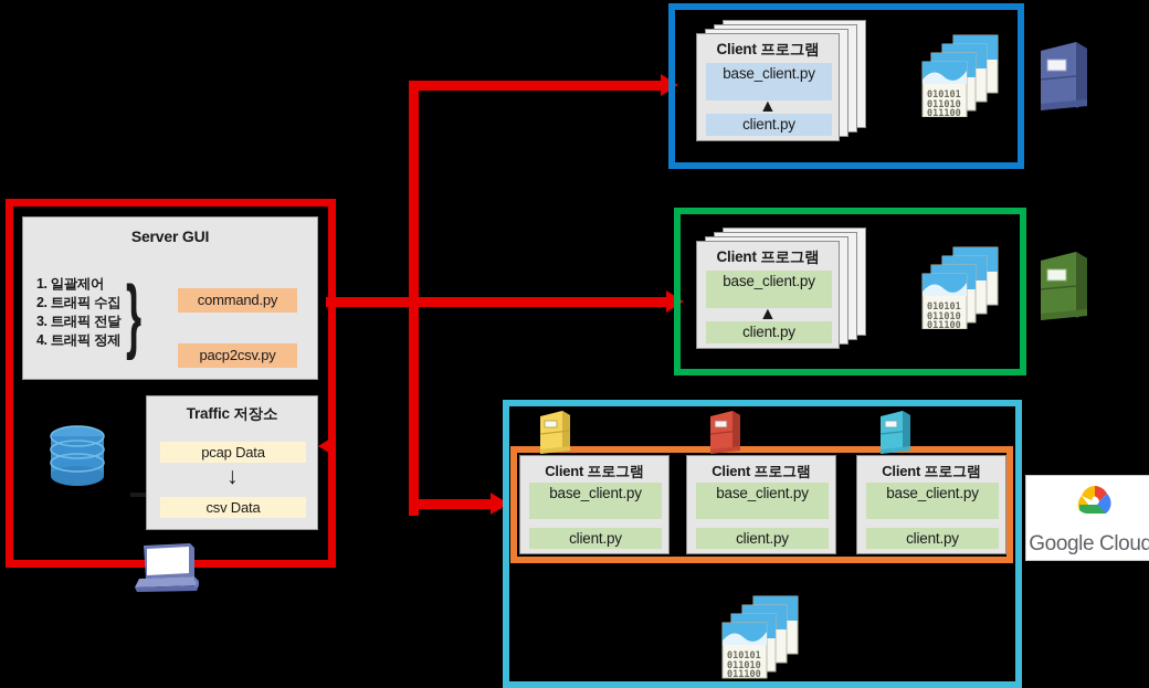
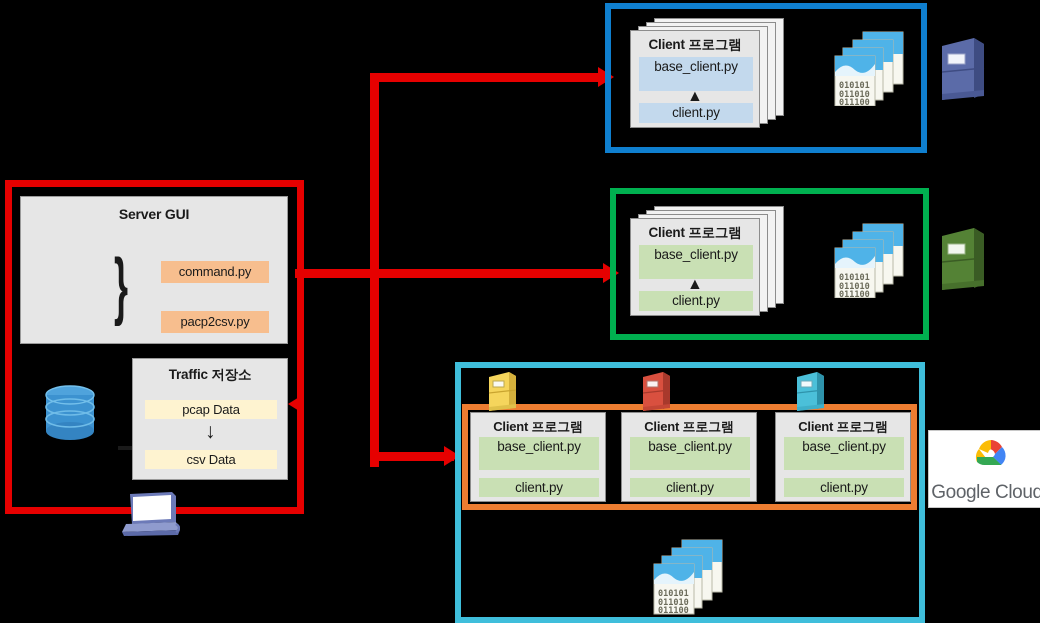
  Server GUI
- 1. 일괄제어
- 2. 트래픽 수집
- 3. 트래픽 전달
- 4. 트래픽 정제
  }
  command.py
  pacp2csv.py
  Traffic 저장소
  pcap Data
  ↓
  csv Data
  Client 프로그램
  base_client.py
  ▲
  client.py
  010101
  011010
  011100
  Client 프로그램
  base_client.py
  ▲
  client.py
  010101
  011010
  011100
  Client 프로그램
  base_client.py
  client.py
  Client 프로그램
  base_client.py
  client.py
  Client 프로그램
  base_client.py
  client.py
  010101
  011010
  011100
  Google Cloud
